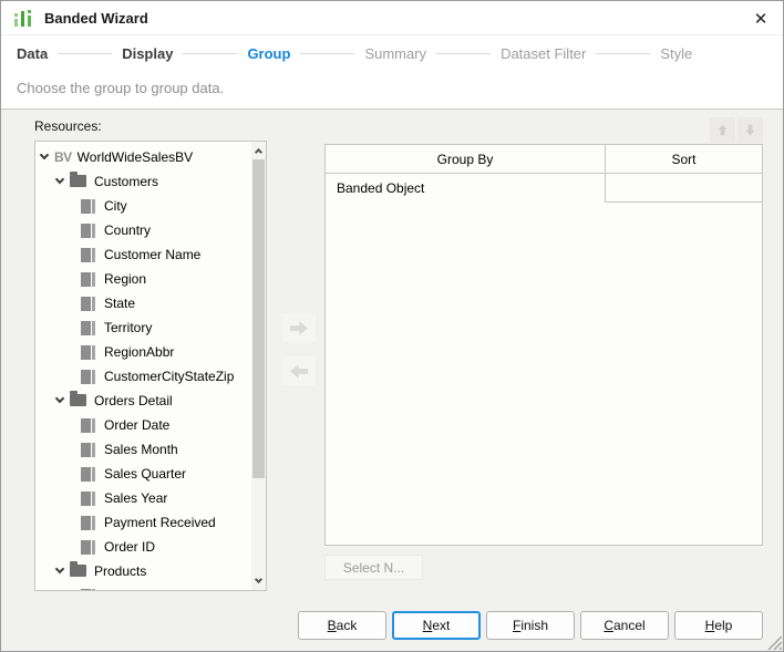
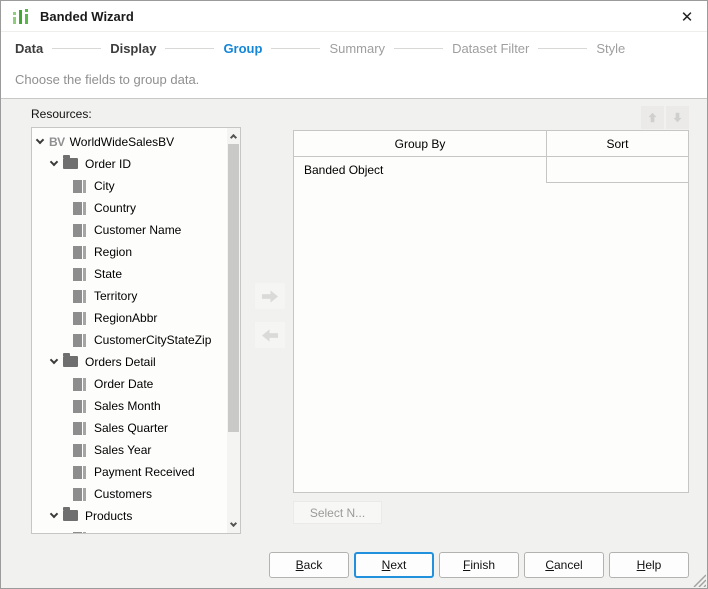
  Banded Wizard
  ✕
  Data
  Display
  Group
  Summary
  Dataset Filter
  Style
- Choose the group to group data.
+ Choose the fields to group data.
  Resources:
  BV
  WorldWideSalesBV
- Customers
+ Order ID
  City
  Country
  Customer Name
  Region
  State
  Territory
  RegionAbbr
  CustomerCityStateZip
  Orders Detail
  Order Date
  Sales Month
  Sales Quarter
  Sales Year
  Payment Received
- Order ID
+ Customers
  Products
  Group By
  Sort
  Banded Object
  Select N...
  Back
  Next
  Finish
  Cancel
  Help
